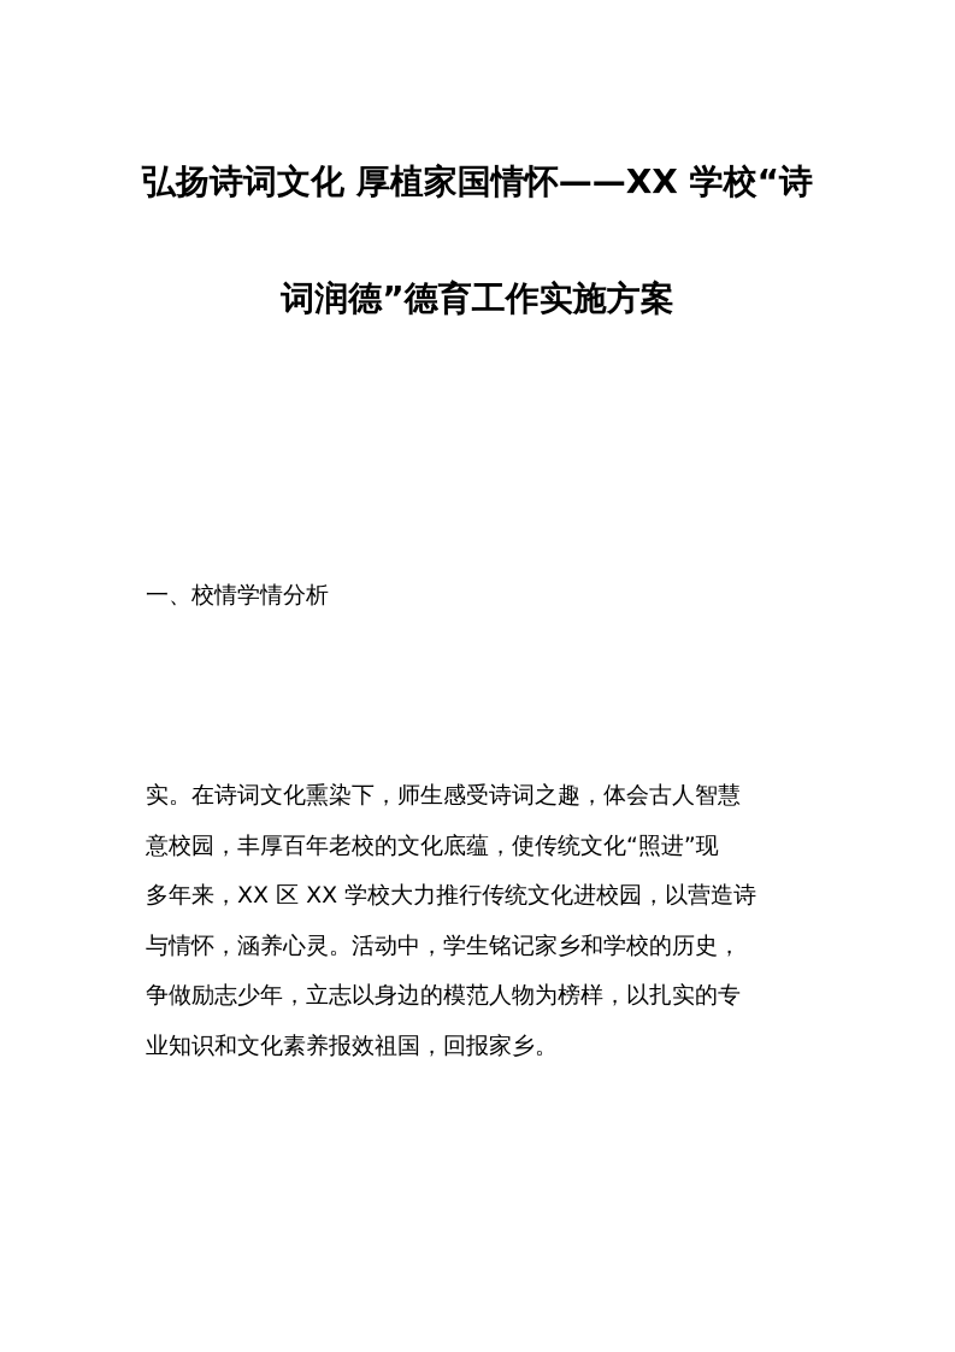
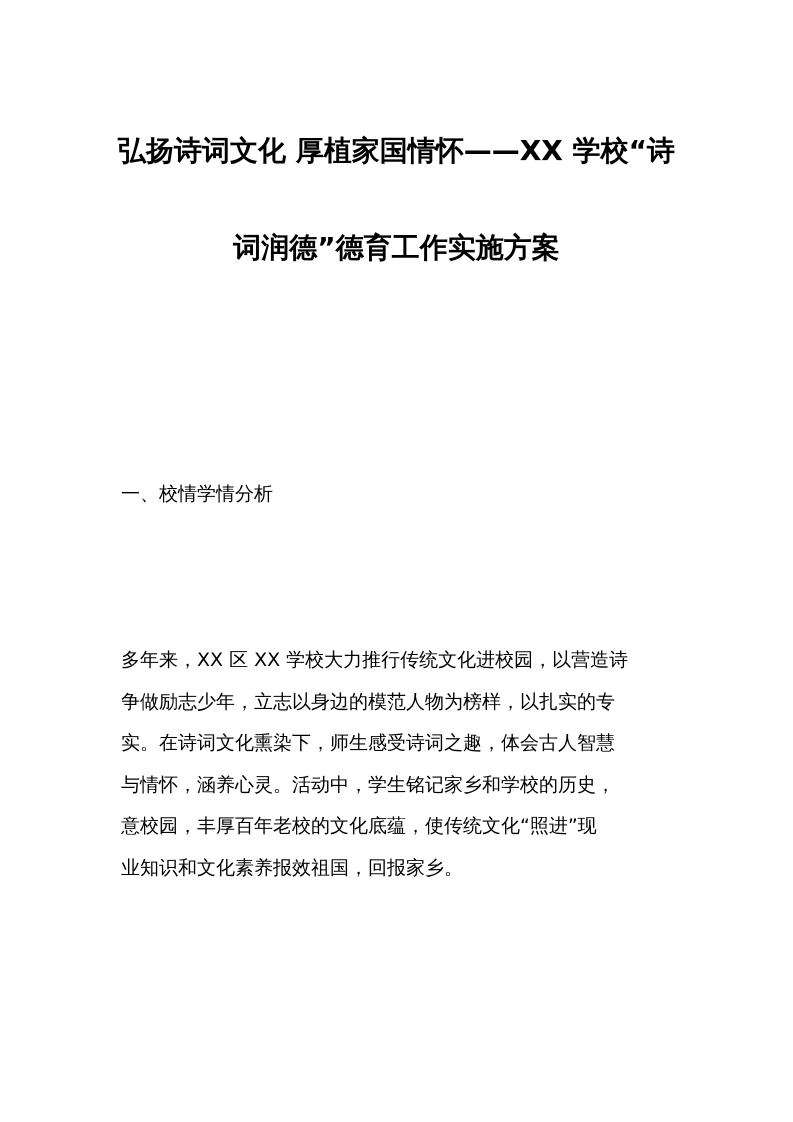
  弘扬诗词文化 厚植家国情怀——XX 学校“诗
  词润德”德育工作实施方案
  一、校情学情分析
- 实。在诗词文化熏染下，师生感受诗词之趣，体会古人智慧
+ 多年来，XX 区 XX 学校大力推行传统文化进校园，以营造诗
- 意校园，丰厚百年老校的文化底蕴，使传统文化“照进”现
+ 争做励志少年，立志以身边的模范人物为榜样，以扎实的专
- 多年来，XX 区 XX 学校大力推行传统文化进校园，以营造诗
+ 实。在诗词文化熏染下，师生感受诗词之趣，体会古人智慧
  与情怀，涵养心灵。活动中，学生铭记家乡和学校的历史，
- 争做励志少年，立志以身边的模范人物为榜样，以扎实的专
+ 意校园，丰厚百年老校的文化底蕴，使传统文化“照进”现
  业知识和文化素养报效祖国，回报家乡。
